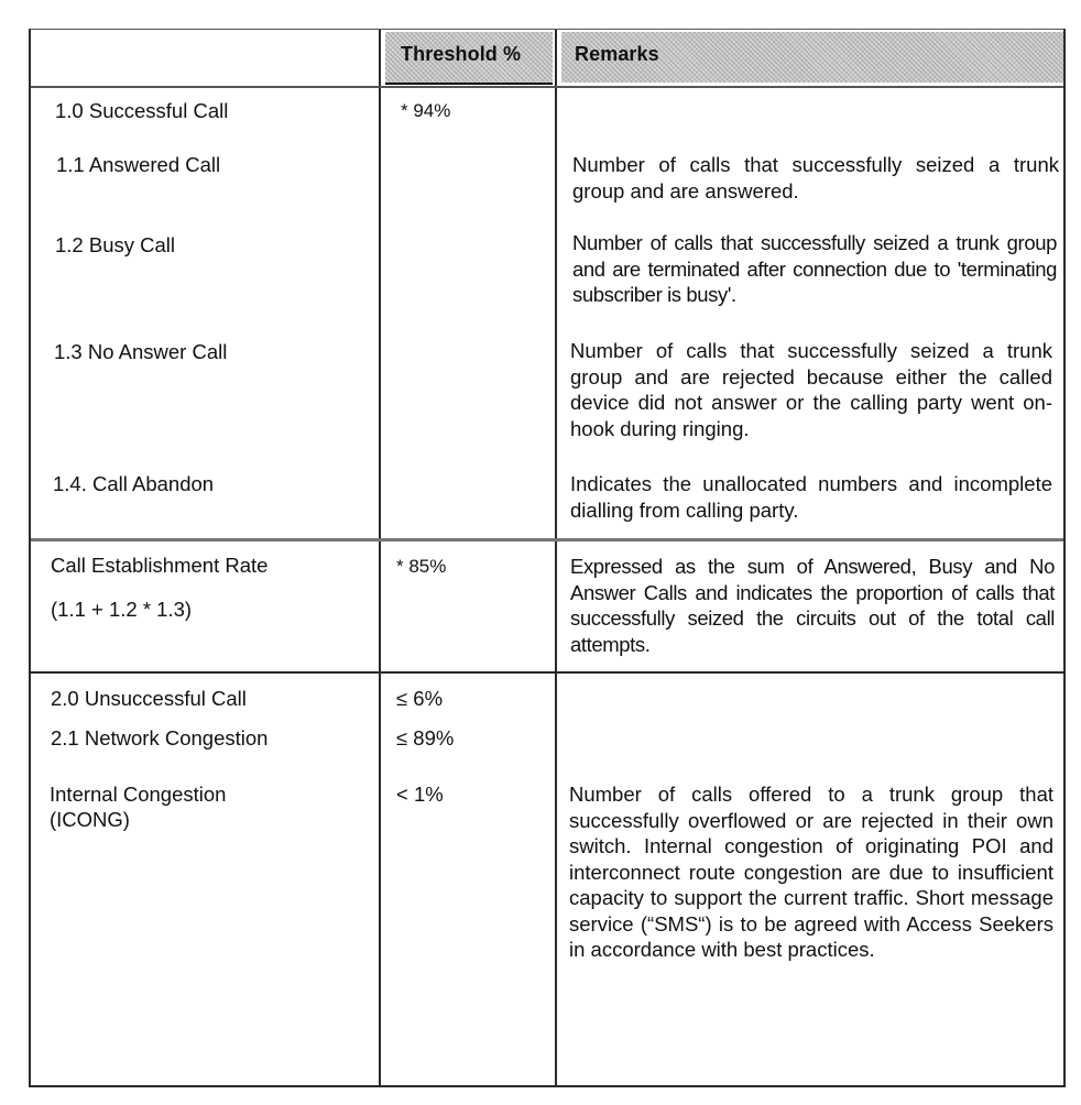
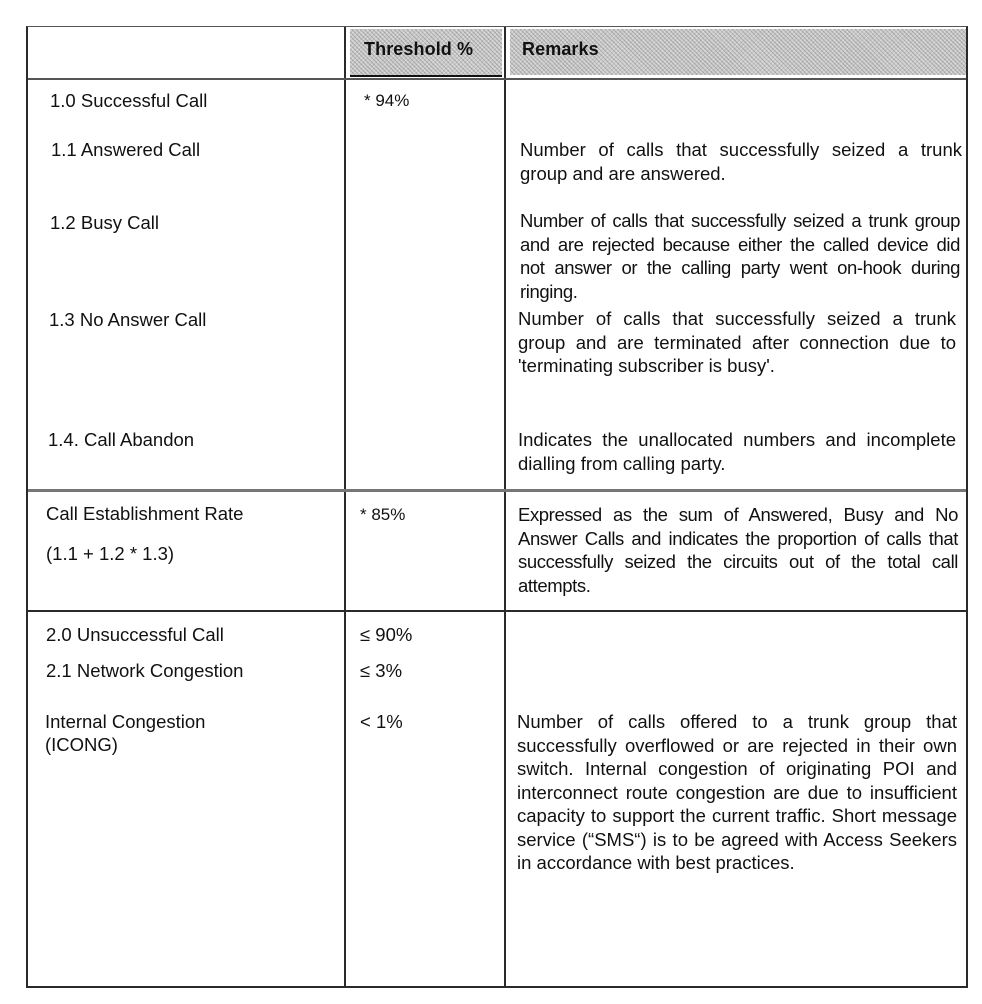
  Threshold %
  Remarks
  1.0 Successful Call
  * 94%
  1.1 Answered Call
  Number of calls that successfully seized a trunk group and are answered.
  1.2 Busy Call
- Number of calls that successfully seized a trunk group and are terminated after connection due to 'terminating subscriber is busy'.
+ Number of calls that successfully seized a trunk group and are rejected because either the called device did not answer or the calling party went on-hook during ringing.
  1.3 No Answer Call
- Number of calls that successfully seized a trunk group and are rejected because either the called device did not answer or the calling party went on-hook during ringing.
+ Number of calls that successfully seized a trunk group and are terminated after connection due to 'terminating subscriber is busy'.
  1.4. Call Abandon
  Indicates the unallocated numbers and incomplete dialling from calling party.
  Call Establishment Rate
  (1.1 + 1.2 * 1.3)
  * 85%
  Expressed as the sum of Answered, Busy and No Answer Calls and indicates the proportion of calls that successfully seized the circuits out of the total call attempts.
  2.0 Unsuccessful Call
- ≤ 6%
+ ≤ 90%
  2.1 Network Congestion
- ≤ 89%
+ ≤ 3%
  Internal Congestion (ICONG)
  < 1%
  Number of calls offered to a trunk group that successfully overflowed or are rejected in their own switch. Internal congestion of originating POI and interconnect route congestion are due to insufficient capacity to support the current traffic. Short message service (“SMS“) is to be agreed with Access Seekers in accordance with best practices.
